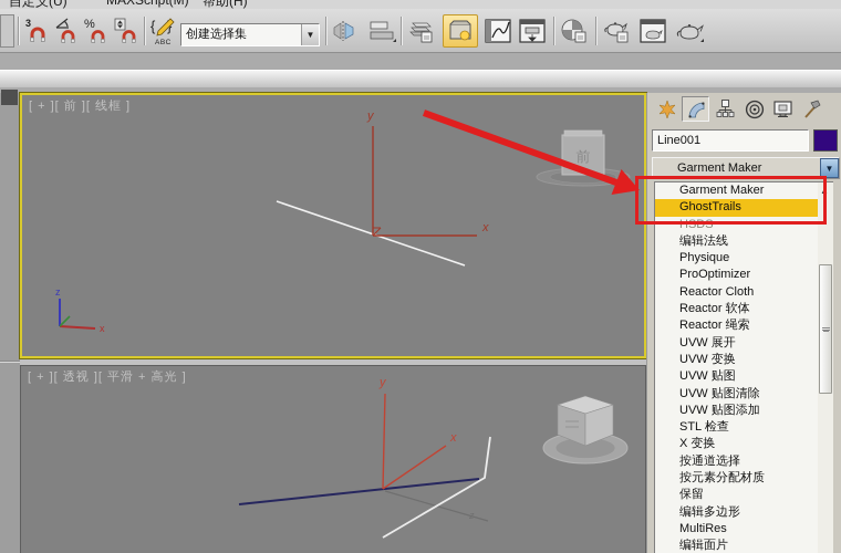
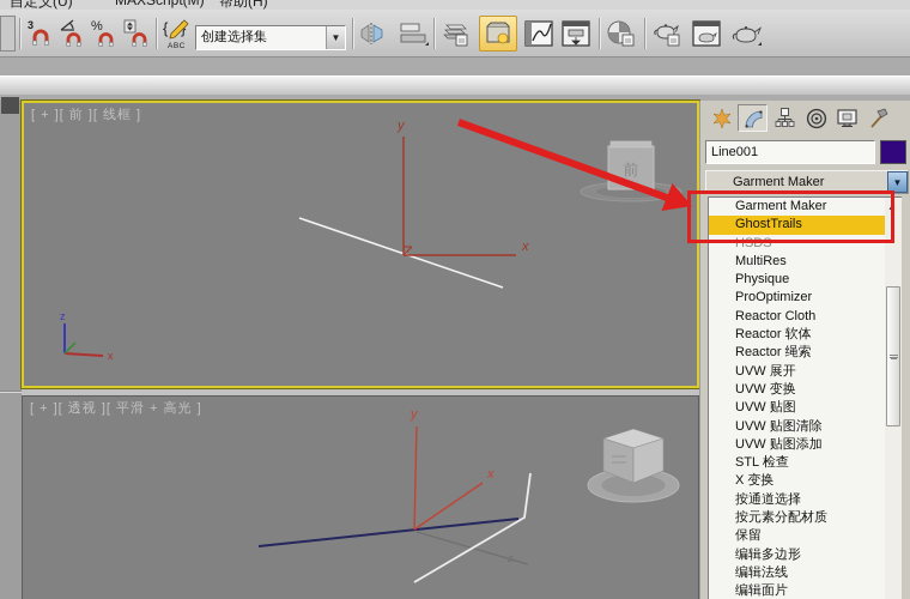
  自定义(U)
  MAXScript(M)
  帮助(H)
  3
  %
  {
  创建选择集
  ▼
  [ + ][ 前 ][ 线框 ]
  y
  x
  z
  x
  前
  [ + ][ 透视 ][ 平滑 + 高光 ]
  y
  x
  Line001
  Garment Maker
  ▼
  Garment Maker
  GhostTrails
- 编辑法线
+ MultiRes
  Physique
  ProOptimizer
  Reactor Cloth
  Reactor 软体
  Reactor 绳索
  UVW 展开
  UVW 变换
  UVW 贴图
  UVW 贴图清除
  UVW 贴图添加
  STL 检查
  X 变换
  按通道选择
  按元素分配材质
  保留
  编辑多边形
- MultiRes
+ 编辑法线
  编辑面片
